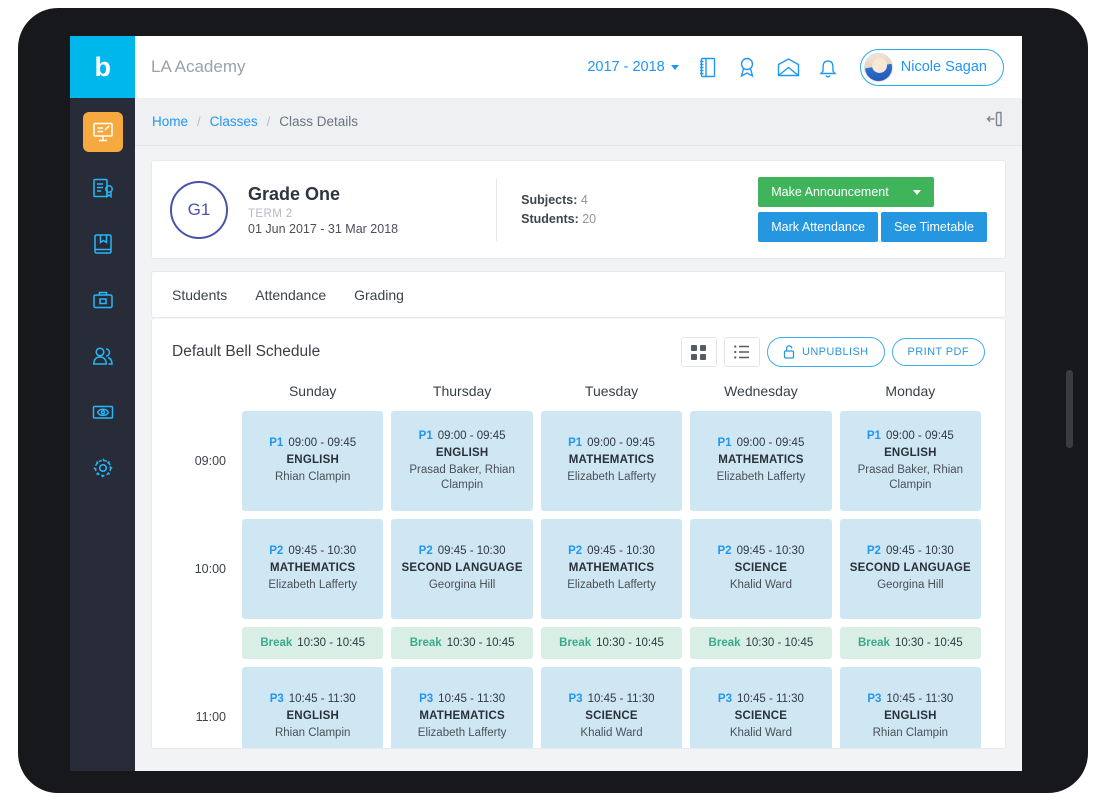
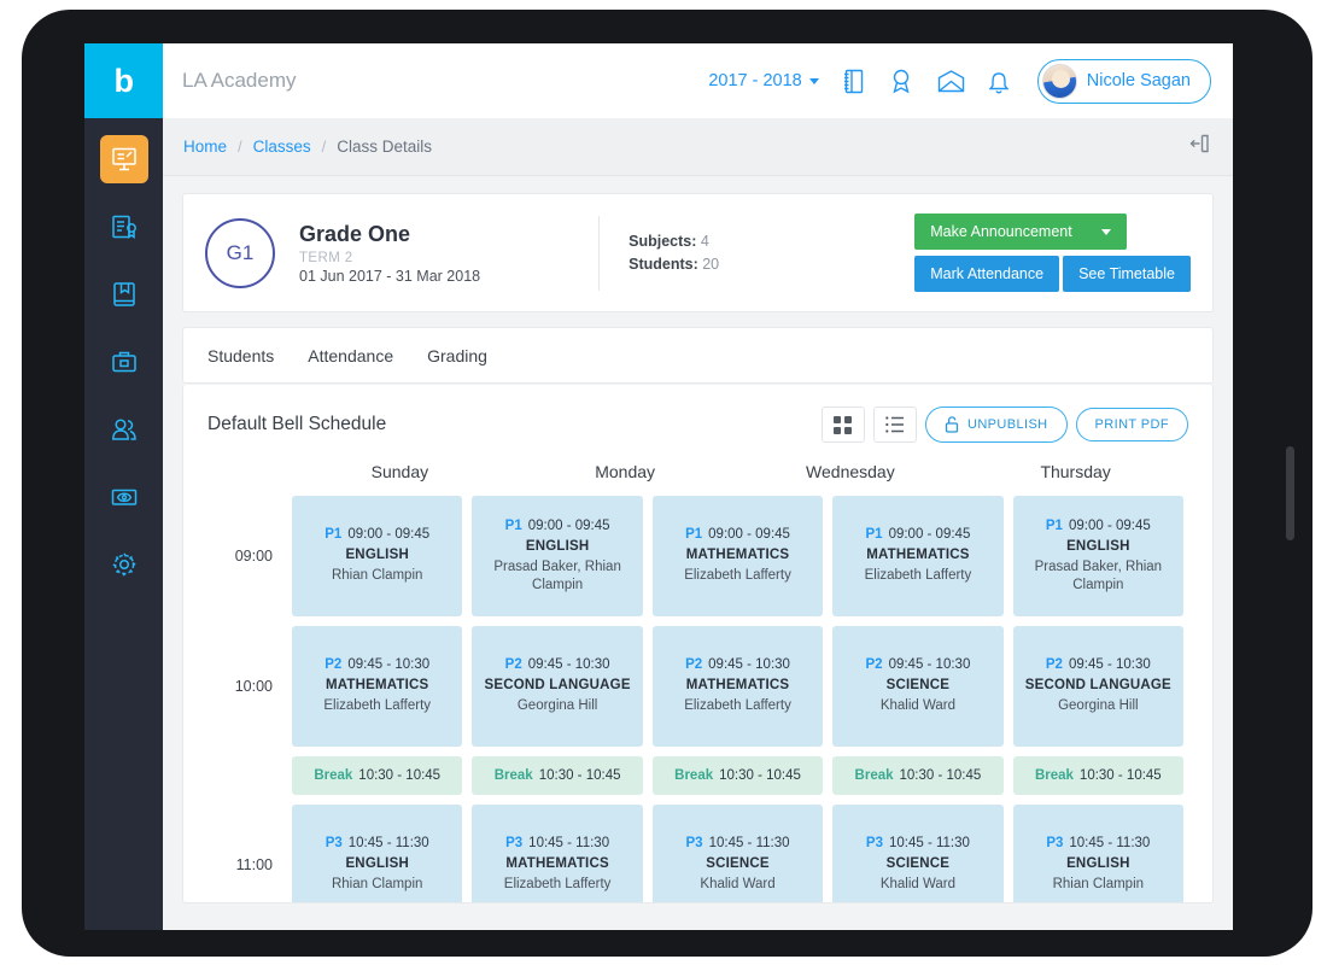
  b
  LA Academy
  2017 - 2018
  Nicole Sagan
  Home
  /
  Classes
  /
  Class Details
  G1
  Grade One
  TERM 2
  01 Jun 2017 - 31 Mar 2018
  Subjects: 4
  Students: 20
  Make Announcement
  Mark Attendance
  See Timetable
  Students
  Attendance
  Grading
  Default Bell Schedule
  UNPUBLISH
  PRINT PDF
  Sunday
- Thursday
+ Monday
- Tuesday
  Wednesday
- Monday
+ Thursday
  09:00
  P1 09:00 - 09:45
  ENGLISH
  Rhian Clampin
  P1 09:00 - 09:45
  ENGLISH
  Prasad Baker, Rhian Clampin
  P1 09:00 - 09:45
  MATHEMATICS
  Elizabeth Lafferty
  P1 09:00 - 09:45
  MATHEMATICS
  Elizabeth Lafferty
  P1 09:00 - 09:45
  ENGLISH
  Prasad Baker, Rhian Clampin
  10:00
  P2 09:45 - 10:30
  MATHEMATICS
  Elizabeth Lafferty
  P2 09:45 - 10:30
  SECOND LANGUAGE
  Georgina Hill
  P2 09:45 - 10:30
  MATHEMATICS
  Elizabeth Lafferty
  P2 09:45 - 10:30
  SCIENCE
  Khalid Ward
  P2 09:45 - 10:30
  SECOND LANGUAGE
  Georgina Hill
  Break 10:30 - 10:45
  Break 10:30 - 10:45
  Break 10:30 - 10:45
  Break 10:30 - 10:45
  Break 10:30 - 10:45
  11:00
  P3 10:45 - 11:30
  ENGLISH
  Rhian Clampin
  P3 10:45 - 11:30
  MATHEMATICS
  Elizabeth Lafferty
  P3 10:45 - 11:30
  SCIENCE
  Khalid Ward
  P3 10:45 - 11:30
  SCIENCE
  Khalid Ward
  P3 10:45 - 11:30
  ENGLISH
  Rhian Clampin
